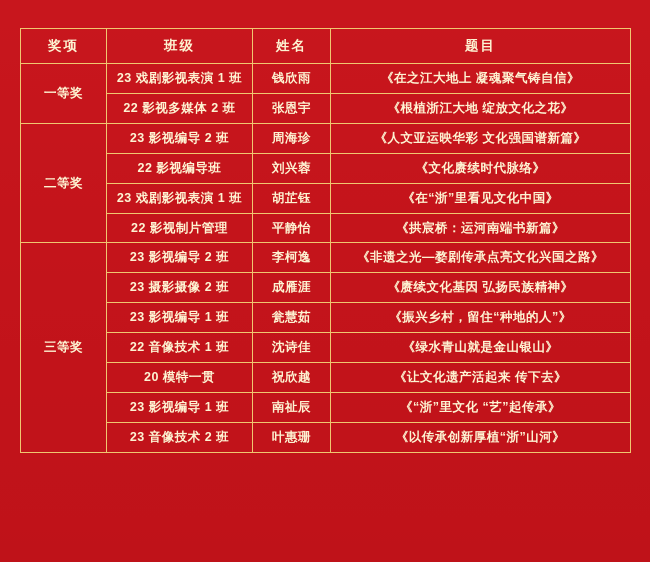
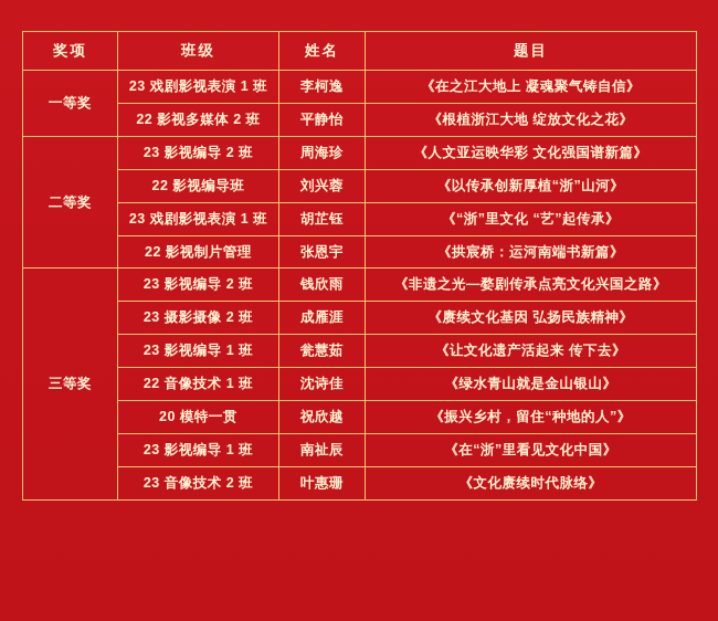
  奖项	班级	姓名	题目
- 一等奖	23 戏剧影视表演 1 班	钱欣雨	《在之江大地上 凝魂聚气铸自信》
+ 一等奖	23 戏剧影视表演 1 班	李柯逸	《在之江大地上 凝魂聚气铸自信》
- 22 影视多媒体 2 班	张恩宇	《根植浙江大地 绽放文化之花》
+ 22 影视多媒体 2 班	平静怡	《根植浙江大地 绽放文化之花》
  二等奖	23 影视编导 2 班	周海珍	《人文亚运映华彩 文化强国谱新篇》
- 22 影视编导班	刘兴蓉	《文化赓续时代脉络》
+ 22 影视编导班	刘兴蓉	《以传承创新厚植“浙”山河》
- 23 戏剧影视表演 1 班	胡芷钰	《在“浙”里看见文化中国》
+ 23 戏剧影视表演 1 班	胡芷钰	《“浙”里文化 “艺”起传承》
- 22 影视制片管理	平静怡	《拱宸桥：运河南端书新篇》
+ 22 影视制片管理	张恩宇	《拱宸桥：运河南端书新篇》
- 三等奖	23 影视编导 2 班	李柯逸	《非遗之光—婺剧传承点亮文化兴国之路》
+ 三等奖	23 影视编导 2 班	钱欣雨	《非遗之光—婺剧传承点亮文化兴国之路》
  23 摄影摄像 2 班	成雁涯	《赓续文化基因 弘扬民族精神》
- 23 影视编导 1 班	瓮慧茹	《振兴乡村，留住“种地的人”》
+ 23 影视编导 1 班	瓮慧茹	《让文化遗产活起来 传下去》
  22 音像技术 1 班	沈诗佳	《绿水青山就是金山银山》
- 20 模特一贯	祝欣越	《让文化遗产活起来 传下去》
+ 20 模特一贯	祝欣越	《振兴乡村，留住“种地的人”》
- 23 影视编导 1 班	南祉辰	《“浙”里文化 “艺”起传承》
+ 23 影视编导 1 班	南祉辰	《在“浙”里看见文化中国》
- 23 音像技术 2 班	叶惠珊	《以传承创新厚植“浙”山河》
+ 23 音像技术 2 班	叶惠珊	《文化赓续时代脉络》
